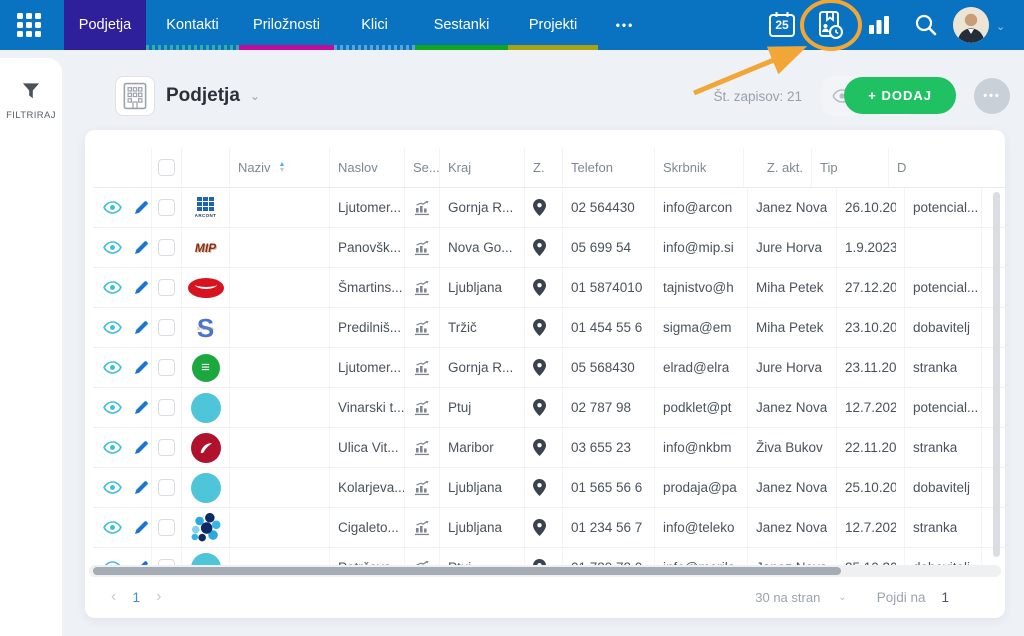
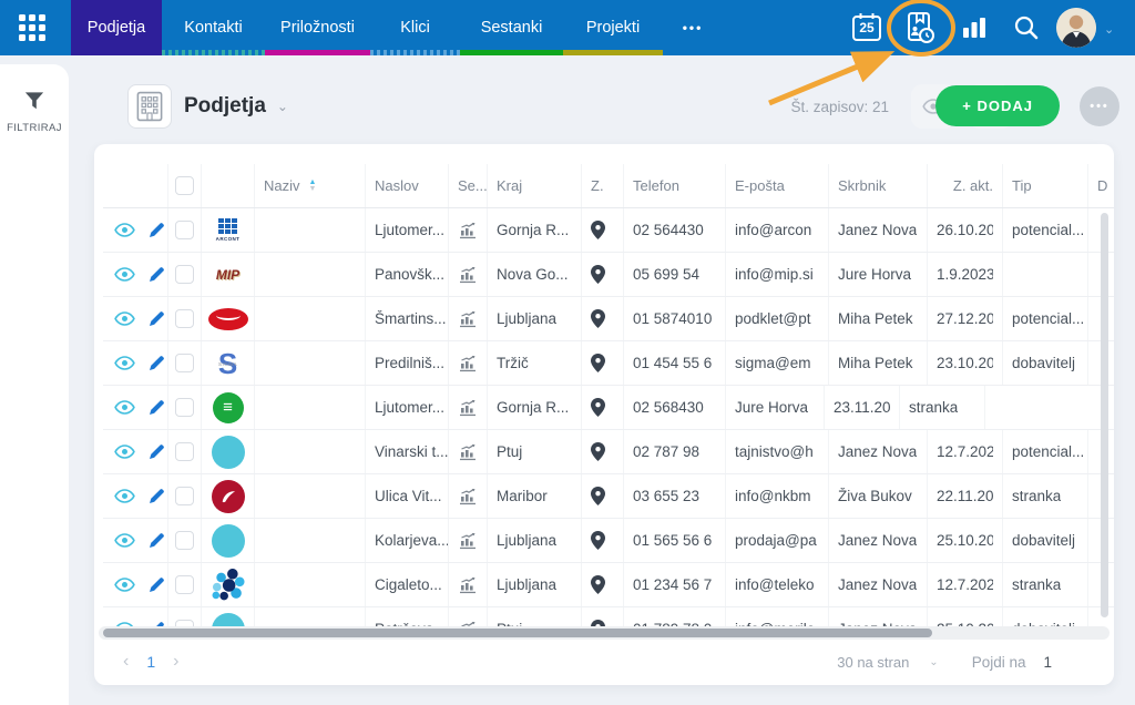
  Podjetja
  Kontakti
  Priložnosti
  Klici
  Sestanki
  Projekti
  •••
  25
  ⌄
  FILTRIRAJ
  Podjetja
  ⌄
  Št. zapisov: 21
  + DODAJ
  •••
  Naziv
  Naslov
  Se...
  Kraj
  Z.
  Telefon
+ E-pošta
  Skrbnik
  Z. akt.
  Tip
  D
  Ljutomer...
  Gornja R...
  02 564430
  info@arcon
  Janez Nova
  26.10.20
  potencial...
  MIP
  Panovšk...
  Nova Go...
  05 699 54
  info@mip.si
  Jure Horva
  1.9.2023
  Šmartins...
  Ljubljana
  01 5874010
- tajnistvo@h
+ podklet@pt
  Miha Petek
  27.12.20
  potencial...
  S
  Predilniš...
  Tržič
  01 454 55 6
  sigma@em
  Miha Petek
  23.10.20
  dobavitelj
  ≡
  Ljutomer...
  Gornja R...
- 05 568430
+ 02 568430
- elrad@elra
  Jure Horva
  23.11.20
  stranka
  Vinarski t...
  Ptuj
  02 787 98
- podklet@pt
+ tajnistvo@h
  Janez Nova
  12.7.202
  potencial...
  Ulica Vit...
  Maribor
  03 655 23
  info@nkbm
  Živa Bukov
  22.11.20
  stranka
  Kolarjeva...
  Ljubljana
  01 565 56 6
  prodaja@pa
  Janez Nova
  25.10.20
  dobavitelj
  Cigaleto...
  Ljubljana
  01 234 56 7
  info@teleko
  Janez Nova
  12.7.202
  stranka
  ‹
  1
  ›
  30 na stran
  ⌄
  Pojdi na
  1
